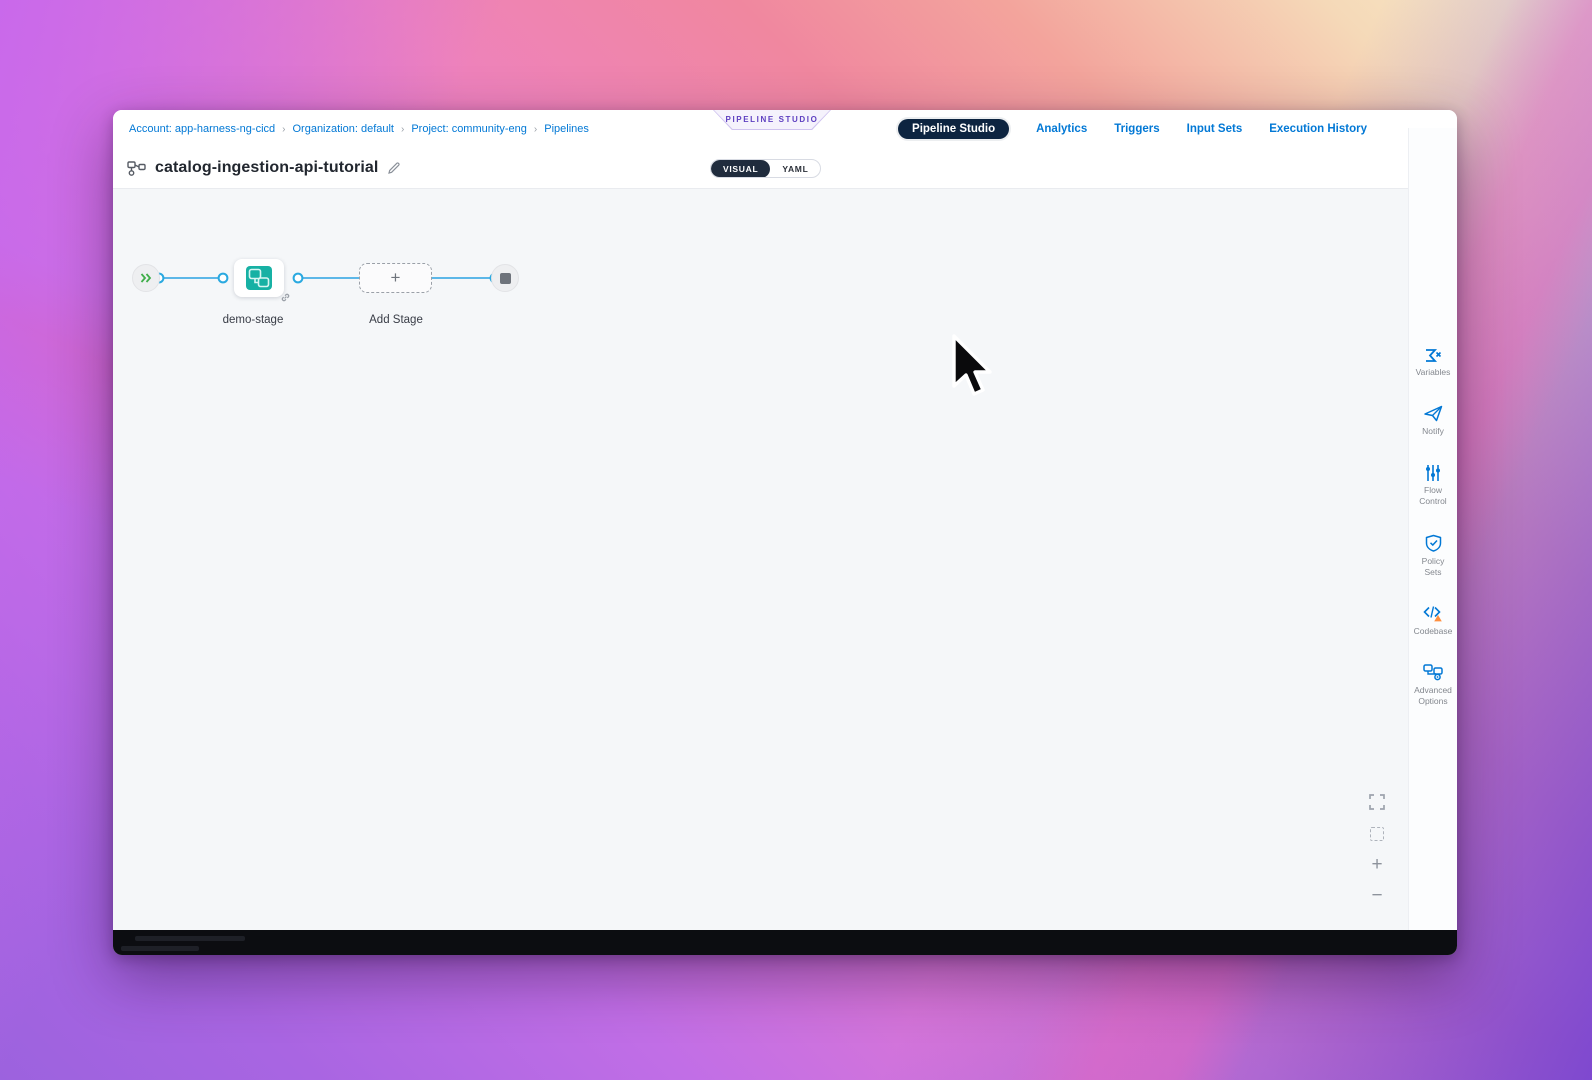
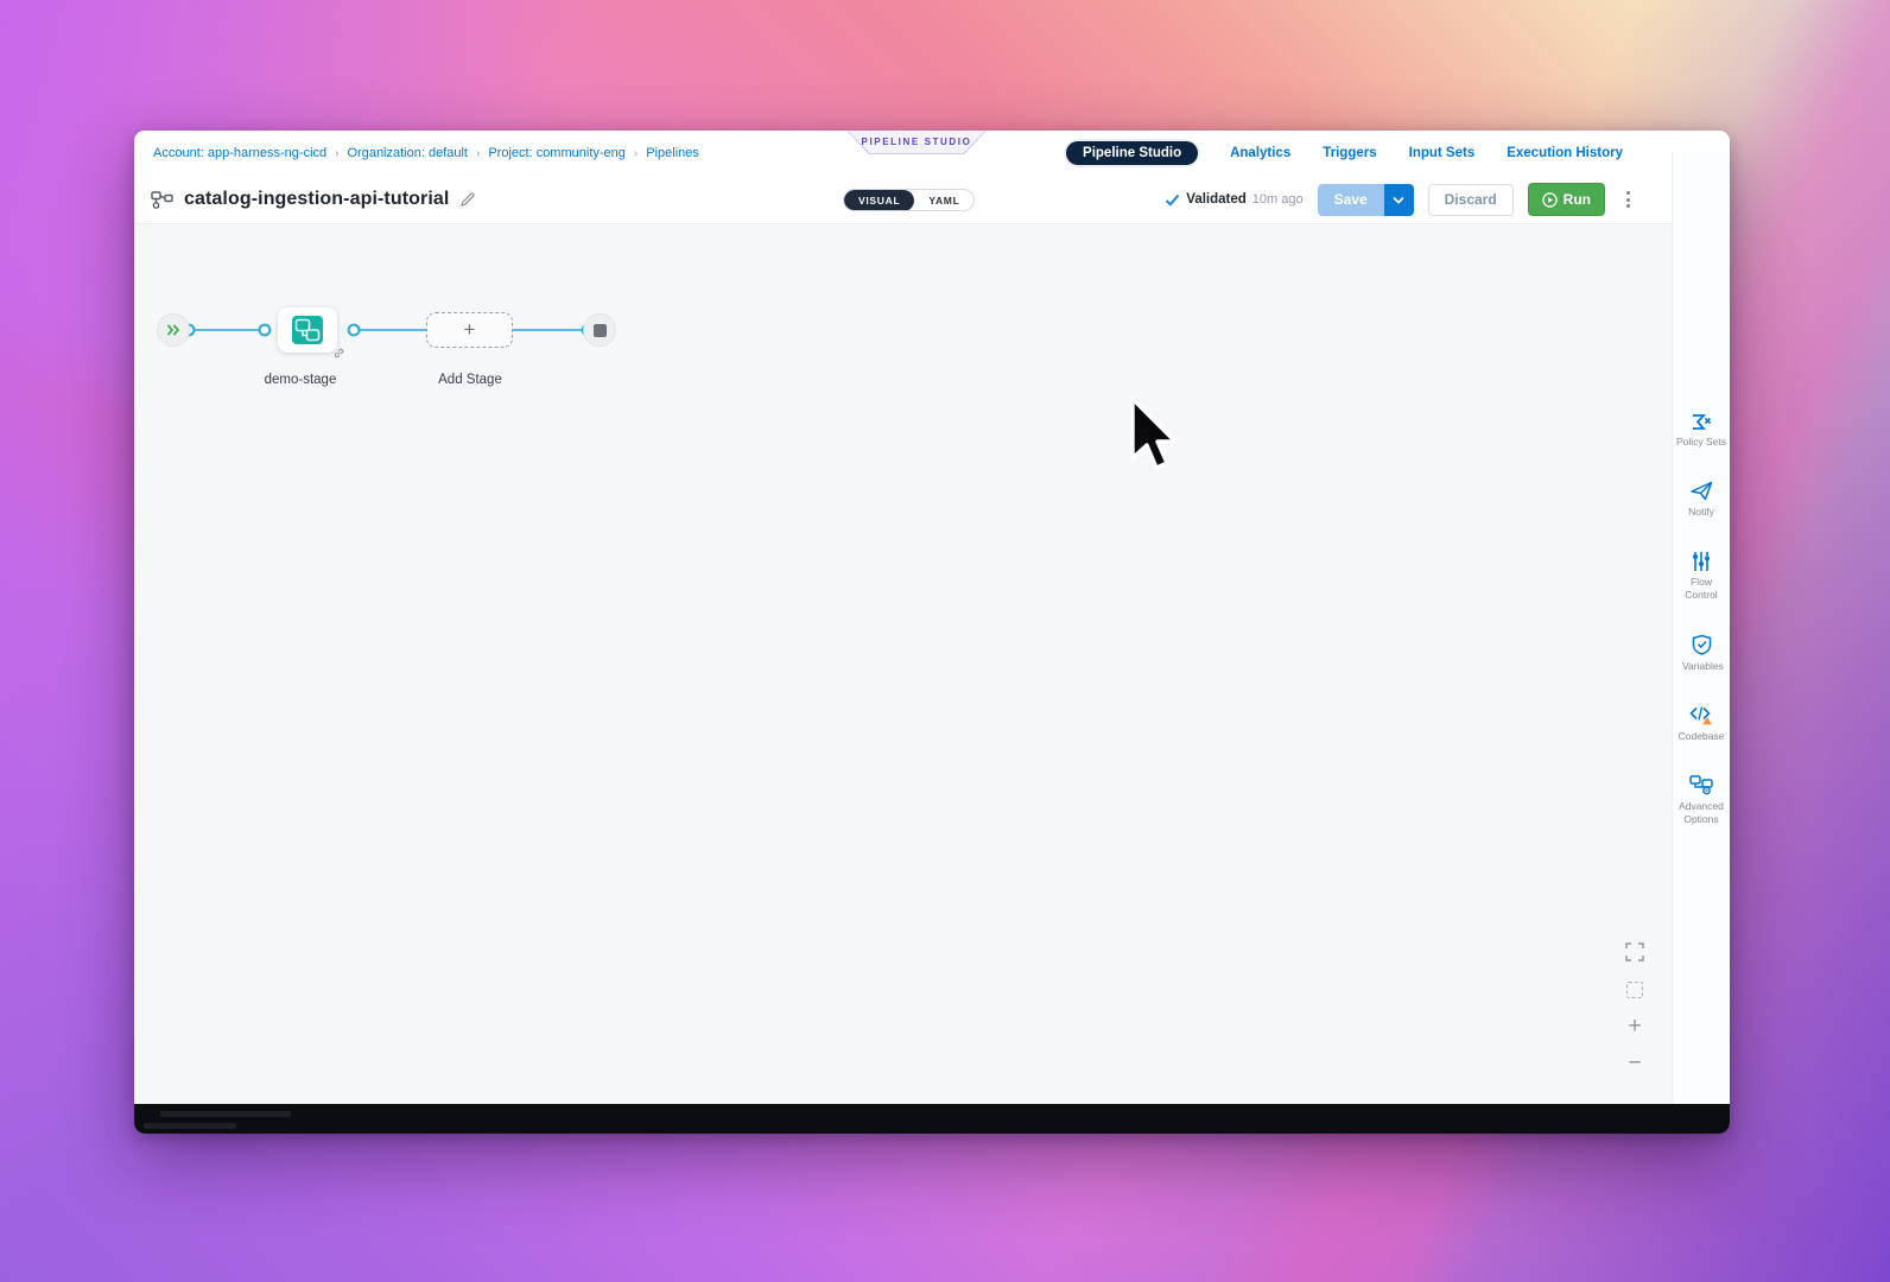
  Account: app-harness-ng-cicd
  ›
  Organization: default
  ›
  Project: community-eng
  ›
  Pipelines
  PIPELINE STUDIO
  Pipeline Studio
  Analytics
  Triggers
  Input Sets
  Execution History
  catalog-ingestion-api-tutorial
  VISUAL
  YAML
+ Validated
+ 10m ago
+ Save
+ Discard
+ Run
  +
  demo-stage
  Add Stage
  +
  −
- Variables
+ Policy Sets
  Notify
  Flow Control
- Policy Sets
+ Variables
  Codebase
  Advanced Options
